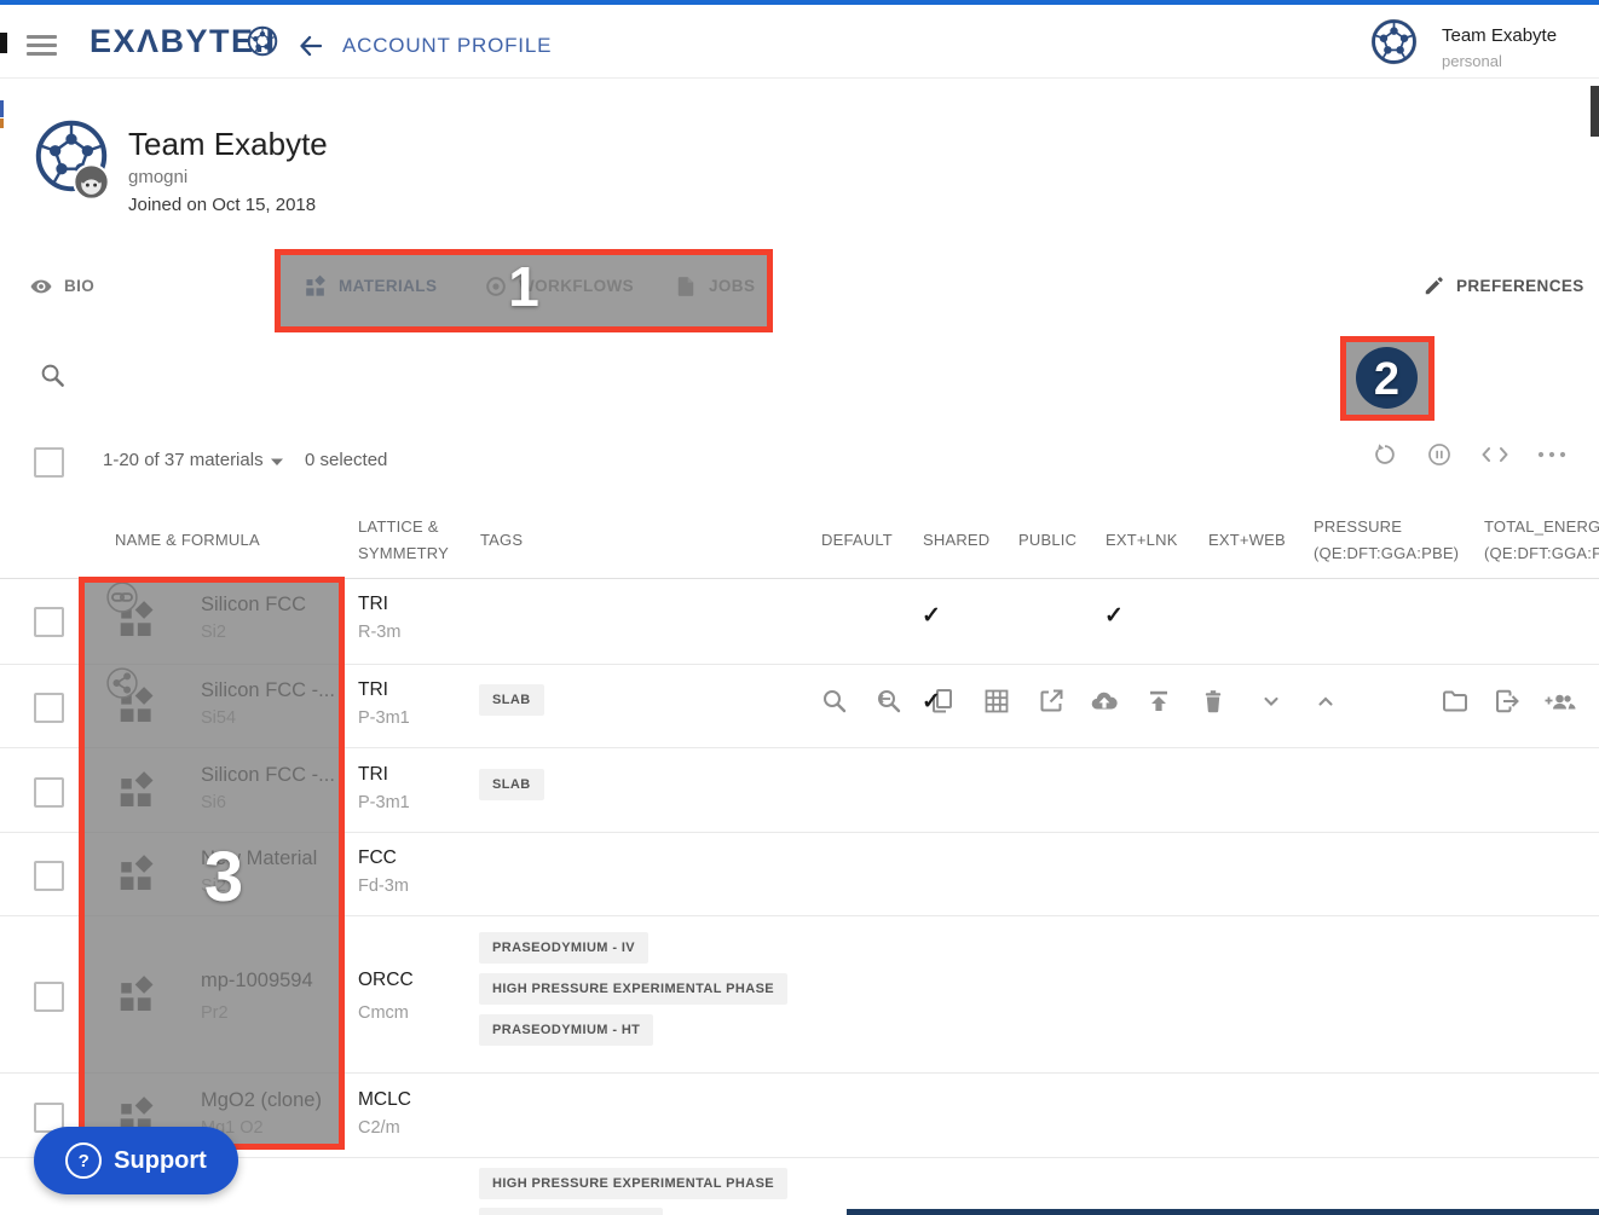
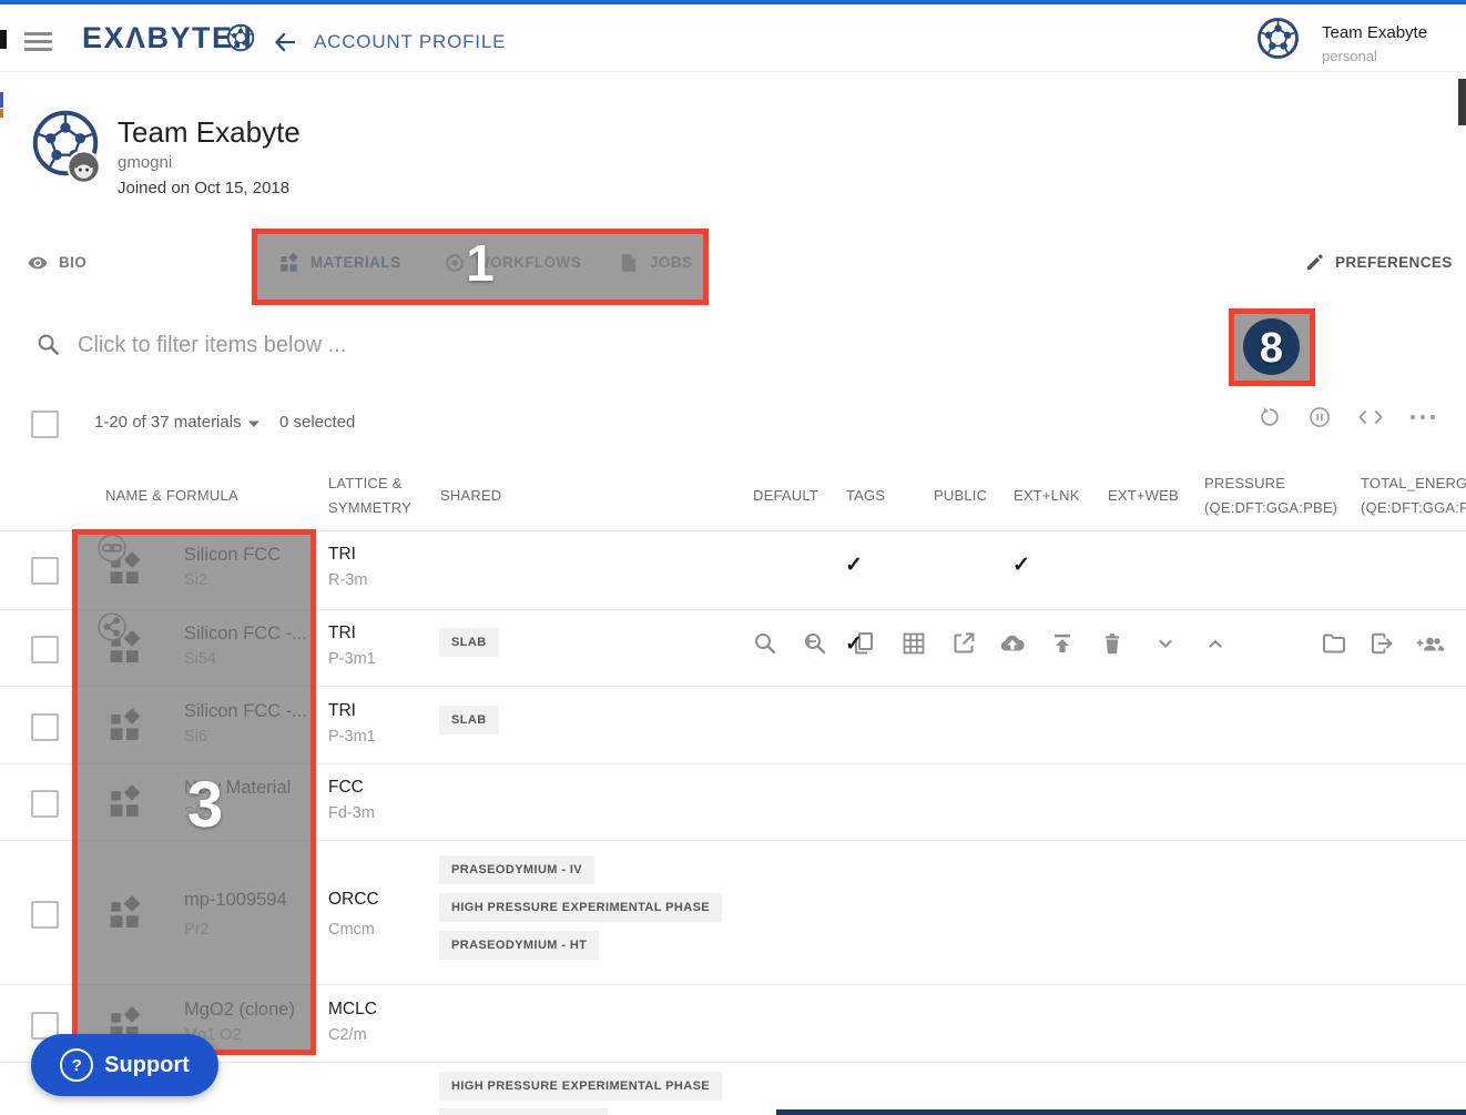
  EXΛBYTE.I
  ACCOUNT PROFILE
  Team Exabyte
  personal
  Team Exabyte
  gmogni
  Joined on Oct 15, 2018
  BIO
  MATERIALS
  WORKFLOWS
  JOBS
  PREFERENCES
+ Click to filter items below ...
  1-20 of 37 materials
  0 selected
  NAME & FORMULA
  LATTICE &
  SYMMETRY
- TAGS
+ SHARED
  DEFAULT
- SHARED
+ TAGS
  PUBLIC
  EXT+LNK
  EXT+WEB
  PRESSURE
  (QE:DFT:GGA:PBE)
  TOTAL_ENERG
  (QE:DFT:GGA:P
  Silicon FCC
  TRI
  R-3m
  ✓
  ✓
  Silicon FCC -...
  TRI
  P-3m1
  SLAB
  ✓
  Silicon FCC -...
  TRI
  P-3m1
  SLAB
  New Material
  Si2
  FCC
  Fd-3m
  mp-1009594
  ORCC
  Cmcm
  PRASEODYMIUM - IV
  HIGH PRESSURE EXPERIMENTAL PHASE
  PRASEODYMIUM - HT
  MgO2 (clone)
  g1 O2
  MCLC
  C2/m
  HIGH PRESSURE EXPERIMENTAL PHASE
  1
- 2
+ 8
  3
  ?
  Support
